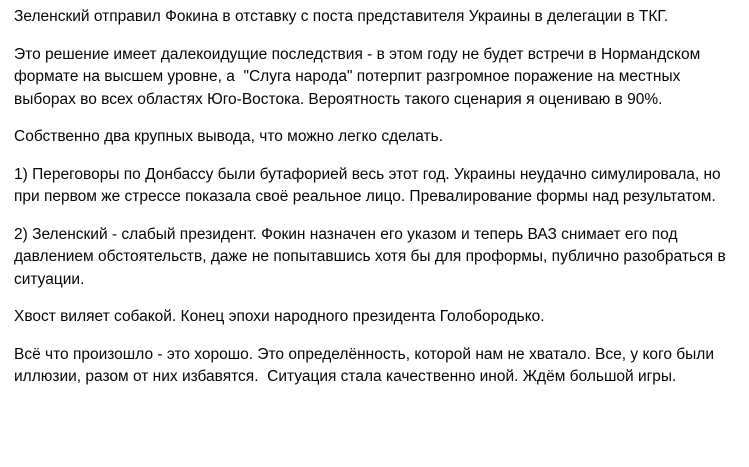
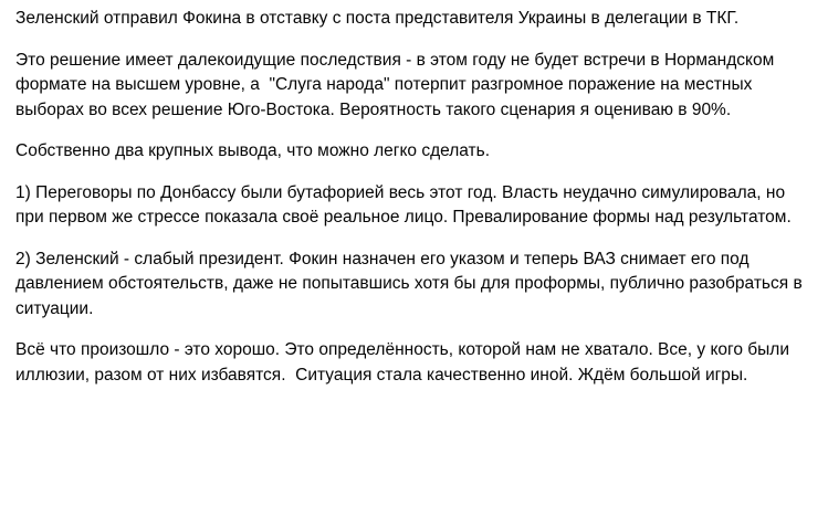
  Зеленский отправил Фокина в отставку с поста представителя Украины в делегации в ТКГ.
- Это решение имеет далекоидущие последствия - в этом году не будет встречи в Нормандском формате на высшем уровне, а "Слуга народа" потерпит разгромное поражение на местных выборах во всех областях Юго-Востока. Вероятность такого сценария я оцениваю в 90%.
+ Это решение имеет далекоидущие последствия - в этом году не будет встречи в Нормандском формате на высшем уровне, а "Слуга народа" потерпит разгромное поражение на местных выборах во всех решение Юго-Востока. Вероятность такого сценария я оцениваю в 90%.
  Собственно два крупных вывода, что можно легко сделать.
- 1) Переговоры по Донбассу были бутафорией весь этот год. Украины неудачно симулировала, но при первом же стрессе показала своё реальное лицо. Превалирование формы над результатом.
+ 1) Переговоры по Донбассу были бутафорией весь этот год. Власть неудачно симулировала, но при первом же стрессе показала своё реальное лицо. Превалирование формы над результатом.
  2) Зеленский - слабый президент. Фокин назначен его указом и теперь ВАЗ снимает его под давлением обстоятельств, даже не попытавшись хотя бы для проформы, публично разобраться в ситуации.
- Хвост виляет собакой. Конец эпохи народного президента Голобородько.
  Всё что произошло - это хорошо. Это определённость, которой нам не хватало. Все, у кого были иллюзии, разом от них избавятся. Ситуация стала качественно иной. Ждём большой игры.
